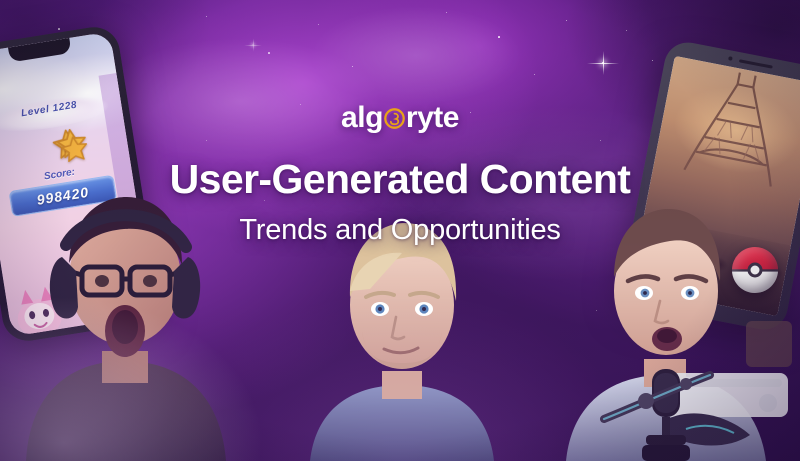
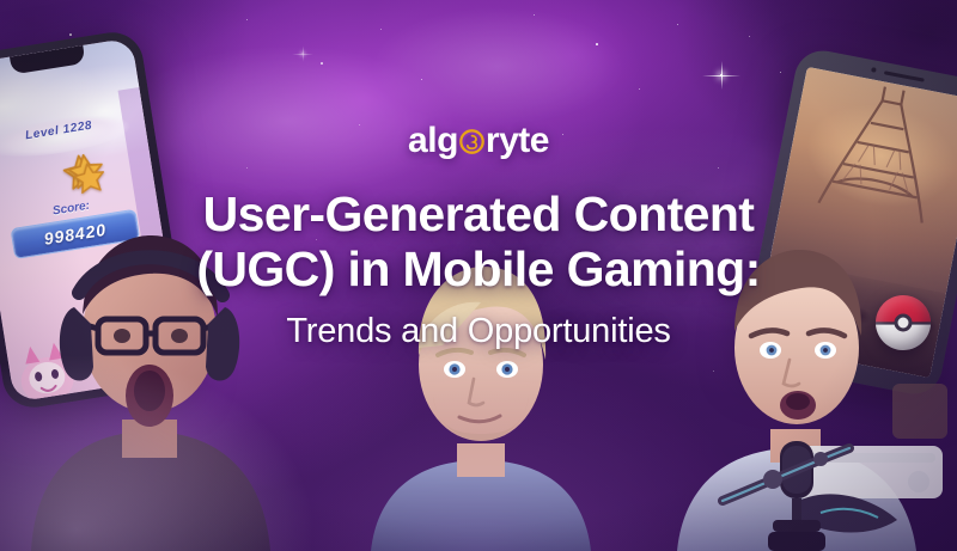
  alg
  ryte
  User-Generated Content
+ (UGC) in Mobile Gaming:
  Trends and Opportunities
